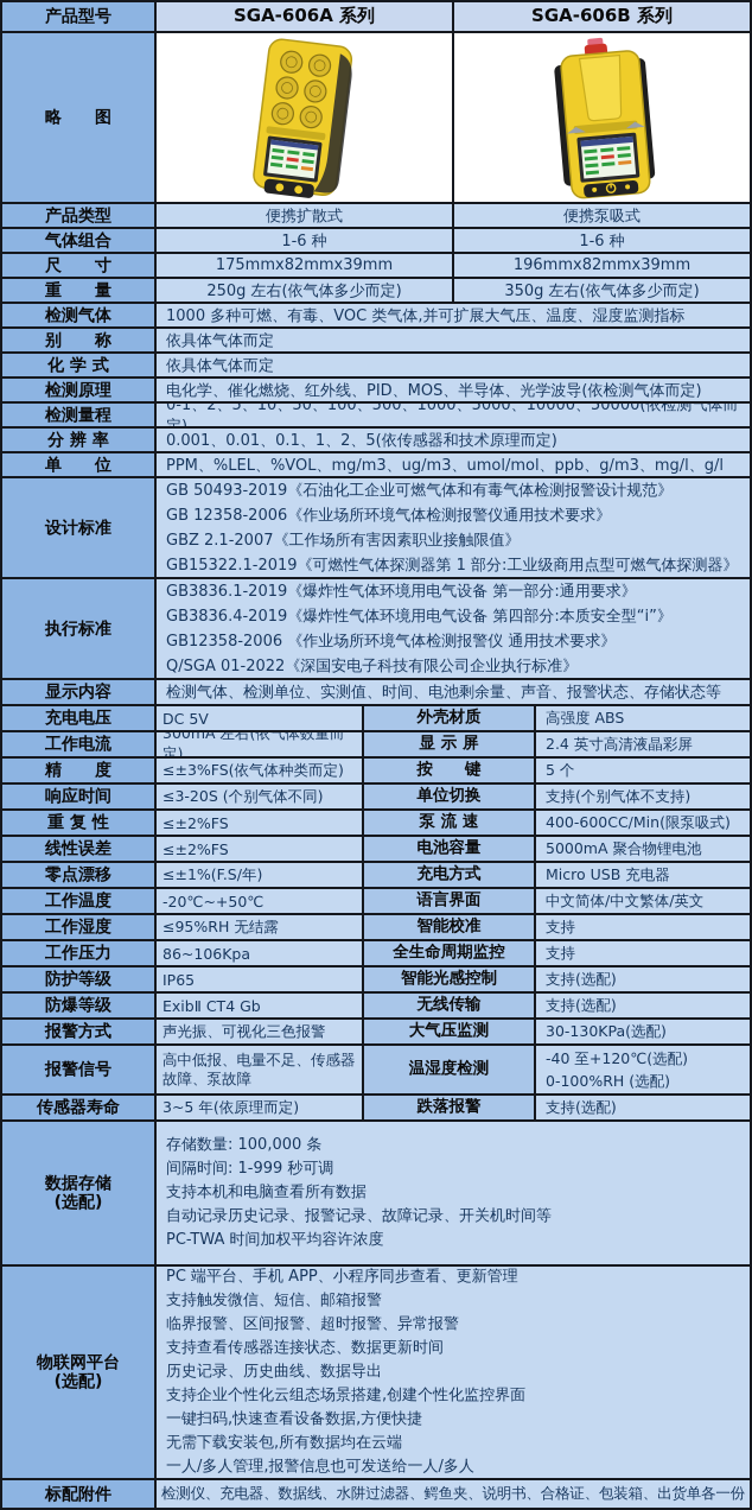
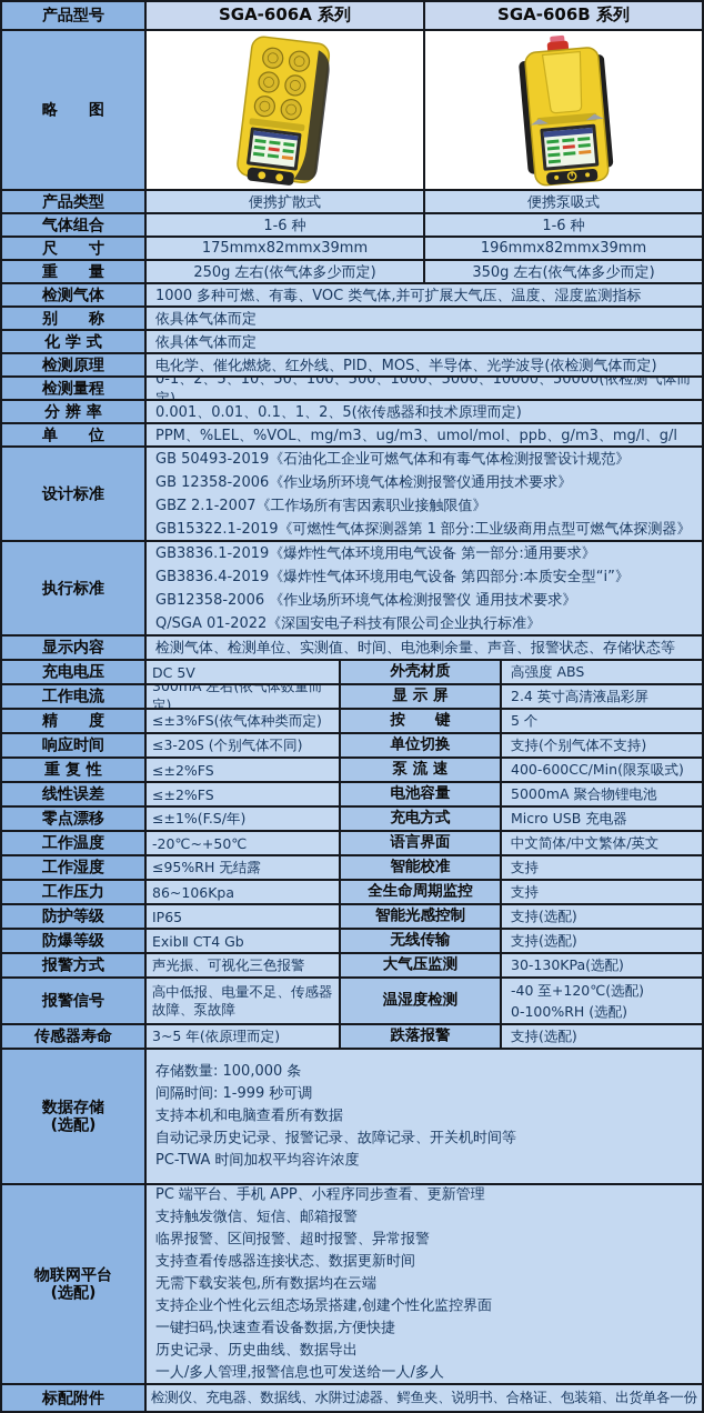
  产品型号
  SGA-606A 系列
  SGA-606B 系列
  略 图
  产品类型
  便携扩散式
  便携泵吸式
  气体组合
  1-6 种
  1-6 种
  尺 寸
  175mmx82mmx39mm
  196mmx82mmx39mm
  重 量
  250g 左右(依气体多少而定)
  350g 左右(依气体多少而定)
  检测气体
  1000 多种可燃、有毒、VOC 类气体,并可扩展大气压、温度、湿度监测指标
  别 称
  依具体气体而定
  化 学 式
  依具体气体而定
  检测原理
  电化学、催化燃烧、红外线、PID、MOS、半导体、光学波导(依检测气体而定)
  检测量程
  0-1、2、5、10、50、100、500、1000、5000、10000、50000(依检测气体而
  分 辨 率
  0.001、0.01、0.1、1、2、5(依传感器和技术原理而定)
  单 位
  PPM、%LEL、%VOL、mg/m3、ug/m3、umol/mol、ppb、g/m3、mg/l、g/l
  设计标准
  GB 50493-2019《石油化工企业可燃气体和有毒气体检测报警设计规范》
  GB 12358-2006《作业场所环境气体检测报警仪通用技术要求》
  GBZ 2.1-2007《工作场所有害因素职业接触限值》
  GB15322.1-2019《可燃性气体探测器第 1 部分:工业级商用点型可燃气体探测器》
  执行标准
  GB3836.1-2019《爆炸性气体环境用电气设备 第一部分:通用要求》
  GB3836.4-2019《爆炸性气体环境用电气设备 第四部分:本质安全型“i”》
  GB12358-2006 《作业场所环境气体检测报警仪 通用技术要求》
  Q/SGA 01-2022《深国安电子科技有限公司企业执行标准》
  显示内容
  检测气体、检测单位、实测值、时间、电池剩余量、声音、报警状态、存储状态等
  充电电压
  DC 5V
  外壳材质
  高强度 ABS
  工作电流
  300mA 左右(依气体数量而定)
  显 示 屏
  2.4 英寸高清液晶彩屏
  精 度
  ≤±3%FS(依气体种类而定)
  按 键
  5 个
  响应时间
  ≤3-20S (个别气体不同)
  单位切换
  支持(个别气体不支持)
  重 复 性
  ≤±2%FS
  泵 流 速
  400-600CC/Min(限泵吸式)
  线性误差
  ≤±2%FS
  电池容量
  5000mA 聚合物锂电池
  零点漂移
  ≤±1%(F.S/年)
  充电方式
  Micro USB 充电器
  工作温度
  -20℃~+50℃
  语言界面
  中文简体/中文繁体/英文
  工作湿度
  ≤95%RH 无结露
  智能校准
  支持
  工作压力
  86~106Kpa
  全生命周期监控
  支持
  防护等级
  IP65
  智能光感控制
  支持(选配)
  防爆等级
  ExibⅡ CT4 Gb
  无线传输
  支持(选配)
  报警方式
  声光振、可视化三色报警
  大气压监测
  30-130KPa(选配)
  报警信号
  高中低报、电量不足、传感器故障、泵故障
  温湿度检测
  -40 至+120℃(选配)
  0-100%RH (选配)
  传感器寿命
  3~5 年(依原理而定)
  跌落报警
  支持(选配)
  数据存储
  (选配)
  存储数量: 100,000 条
  间隔时间: 1-999 秒可调
  支持本机和电脑查看所有数据
  自动记录历史记录、报警记录、故障记录、开关机时间等
  PC-TWA 时间加权平均容许浓度
  物联网平台
  (选配)
  PC 端平台、手机 APP、小程序同步查看、更新管理
  支持触发微信、短信、邮箱报警
  临界报警、区间报警、超时报警、异常报警
  支持查看传感器连接状态、数据更新时间
- 历史记录、历史曲线、数据导出
+ 无需下载安装包,所有数据均在云端
  支持企业个性化云组态场景搭建,创建个性化监控界面
  一键扫码,快速查看设备数据,方便快捷
- 无需下载安装包,所有数据均在云端
+ 历史记录、历史曲线、数据导出
  一人/多人管理,报警信息也可发送给一人/多人
  标配附件
  检测仪、充电器、数据线、水阱过滤器、鳄鱼夹、说明书、合格证、包装箱、出货单各一份
